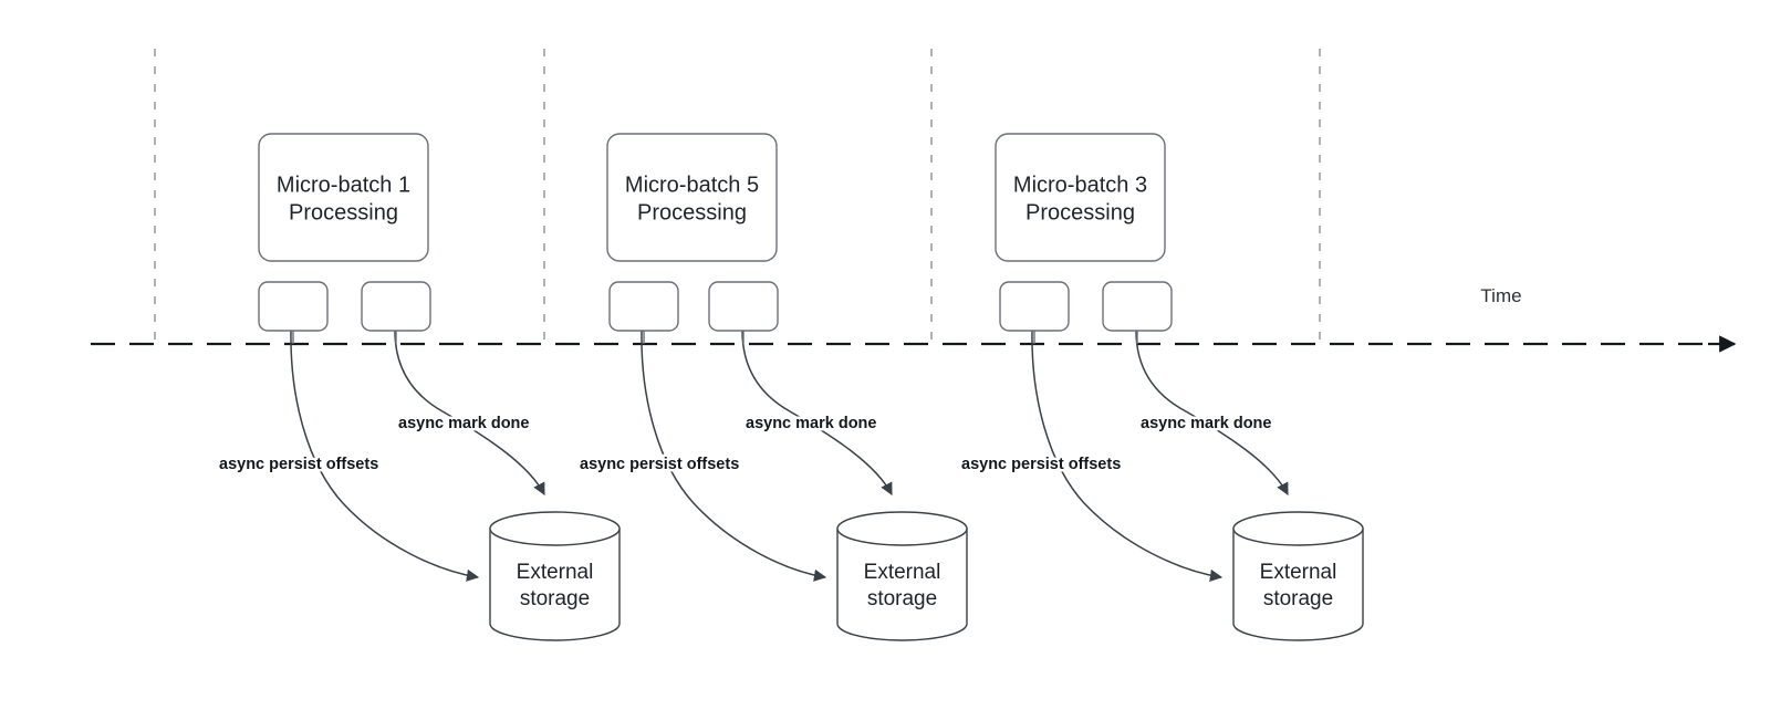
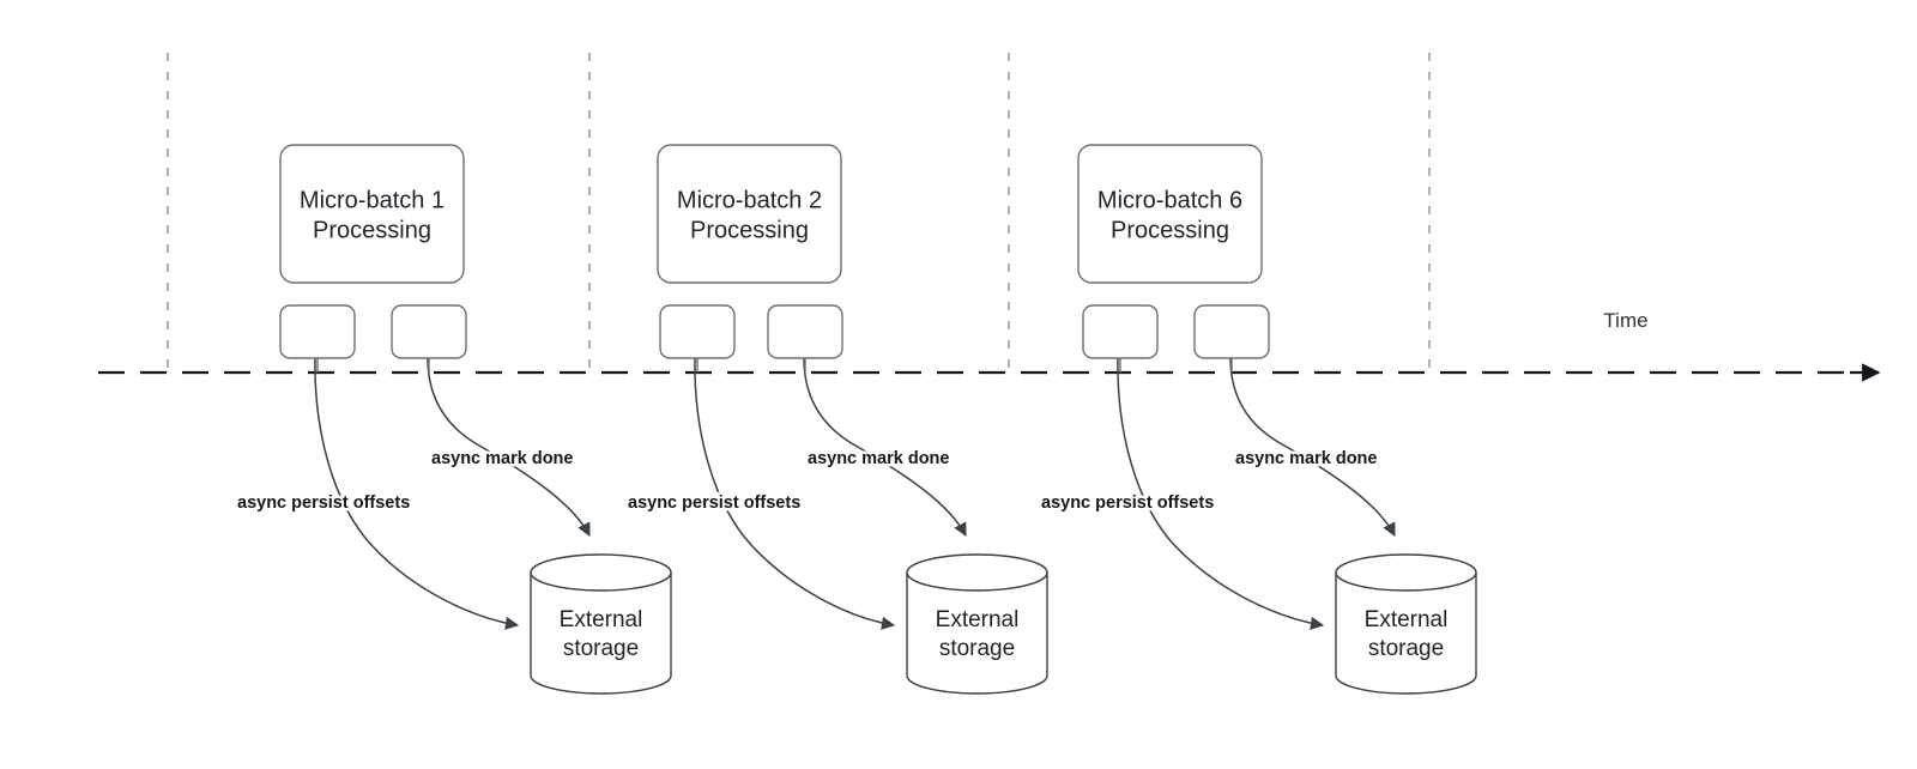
  Micro-batch 1
  Processing
  External
  storage
- Micro-batch 5
+ Micro-batch 2
  Processing
  External
  storage
- Micro-batch 3
+ Micro-batch 6
  Processing
  External
  storage
  async persist offsets
  async mark done
  async persist offsets
  async mark done
  async persist offsets
  async mark done
  Time
